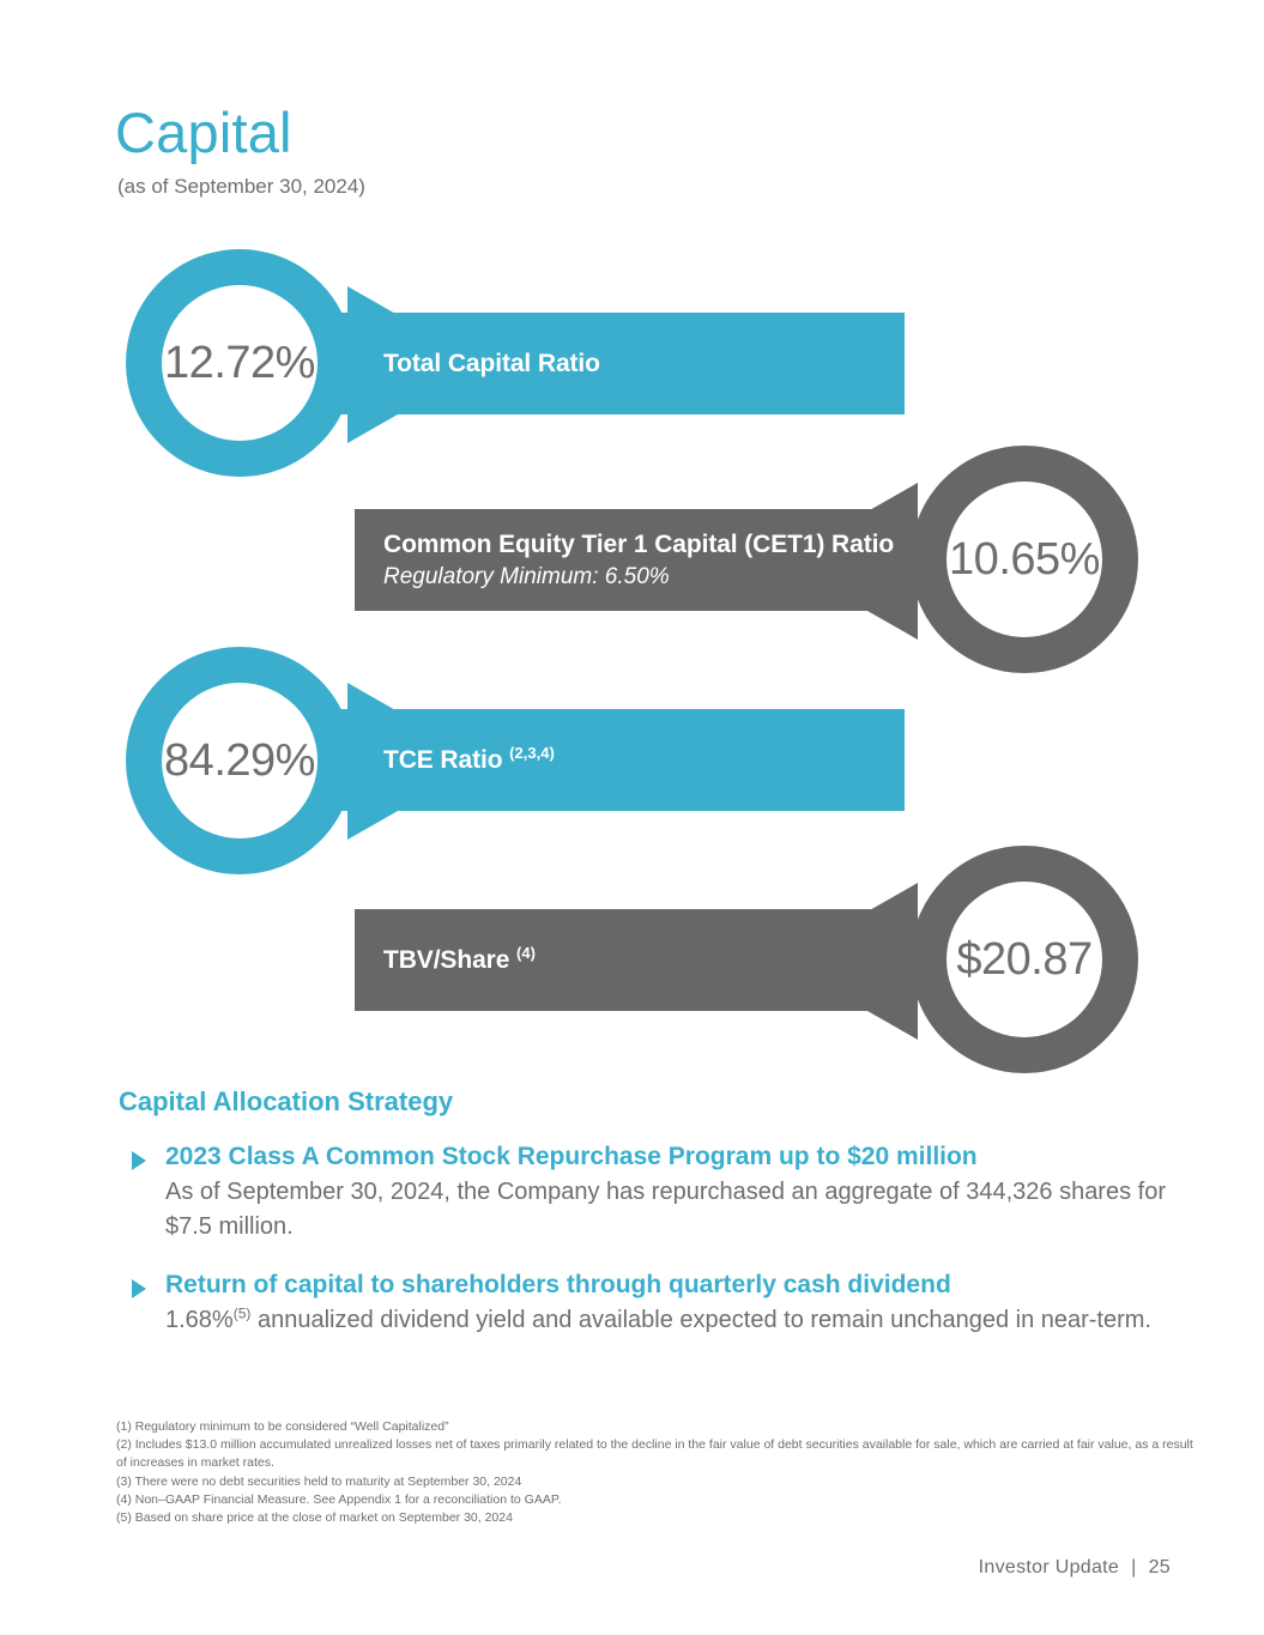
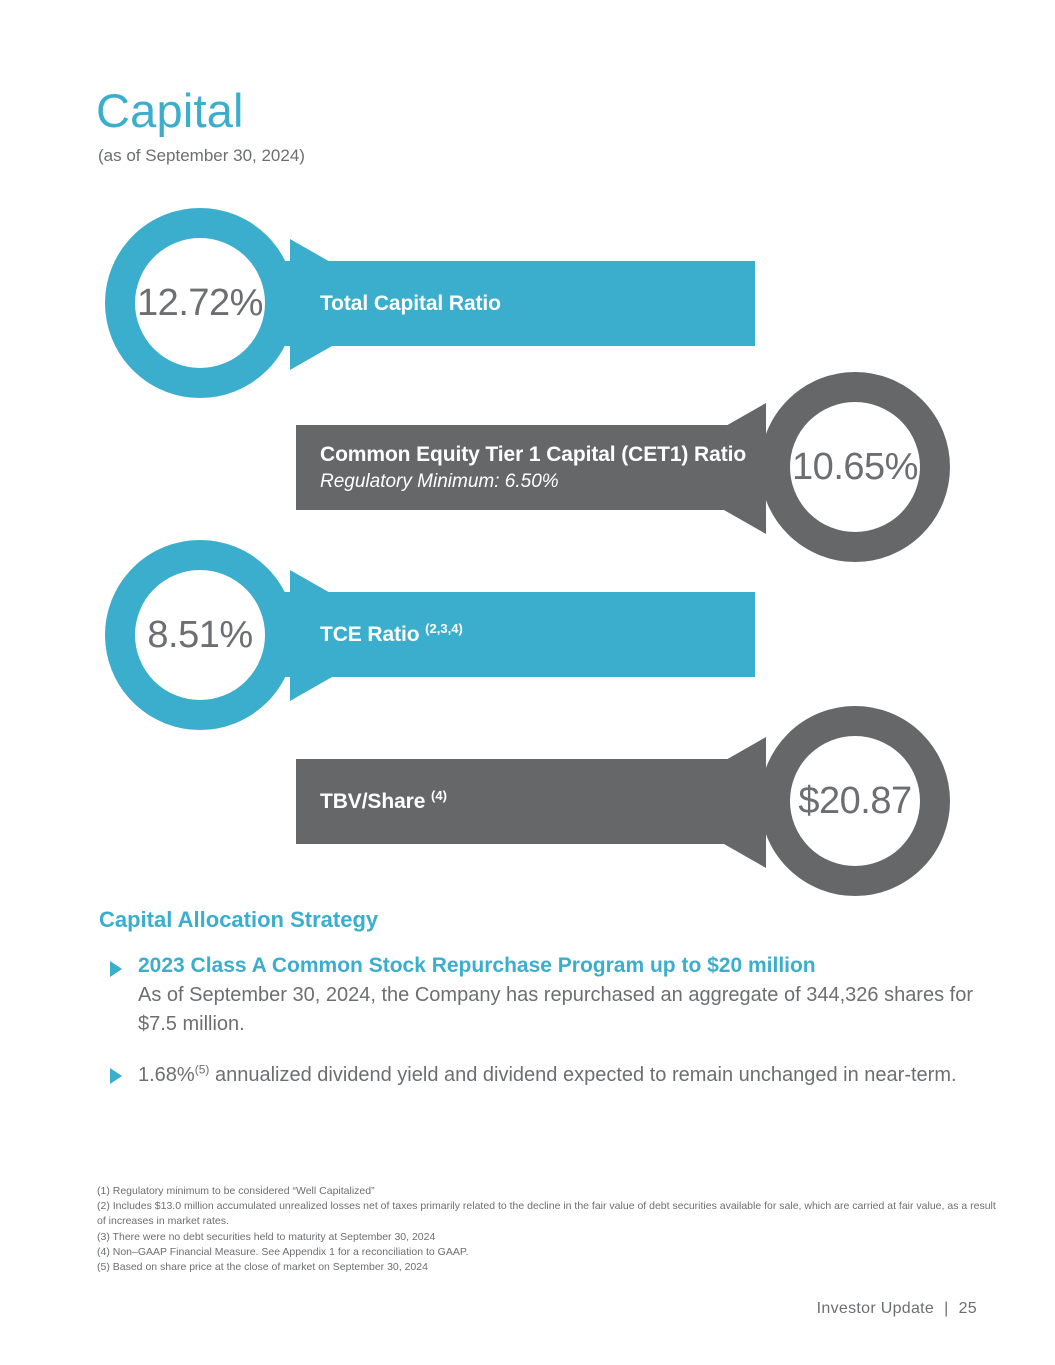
  Capital
  (as of September 30, 2024)
  Total Capital Ratio
  12.72%
  Common Equity Tier 1 Capital (CET1) Ratio
  Regulatory Minimum: 6.50%
  10.65%
  TCE Ratio (2,3,4)
- 84.29%
+ 8.51%
  TBV/Share (4)
  $20.87
  Capital Allocation Strategy
  2023 Class A Common Stock Repurchase Program up to $20 million
  As of September 30, 2024, the Company has repurchased an aggregate of 344,326 shares for $7.5 million.
- Return of capital to shareholders through quarterly cash dividend
- 1.68%(5) annualized dividend yield and available expected to remain unchanged in near-term.
+ 1.68%(5) annualized dividend yield and dividend expected to remain unchanged in near-term.
  (1) Regulatory minimum to be considered “Well Capitalized”
  (2) Includes $13.0 million accumulated unrealized losses net of taxes primarily related to the decline in the fair value of debt securities available for sale, which are carried at fair value, as a result of increases in market rates.
  (3) There were no debt securities held to maturity at September 30, 2024
  (4) Non–GAAP Financial Measure. See Appendix 1 for a reconciliation to GAAP.
  (5) Based on share price at the close of market on September 30, 2024
  Investor Update | 25
